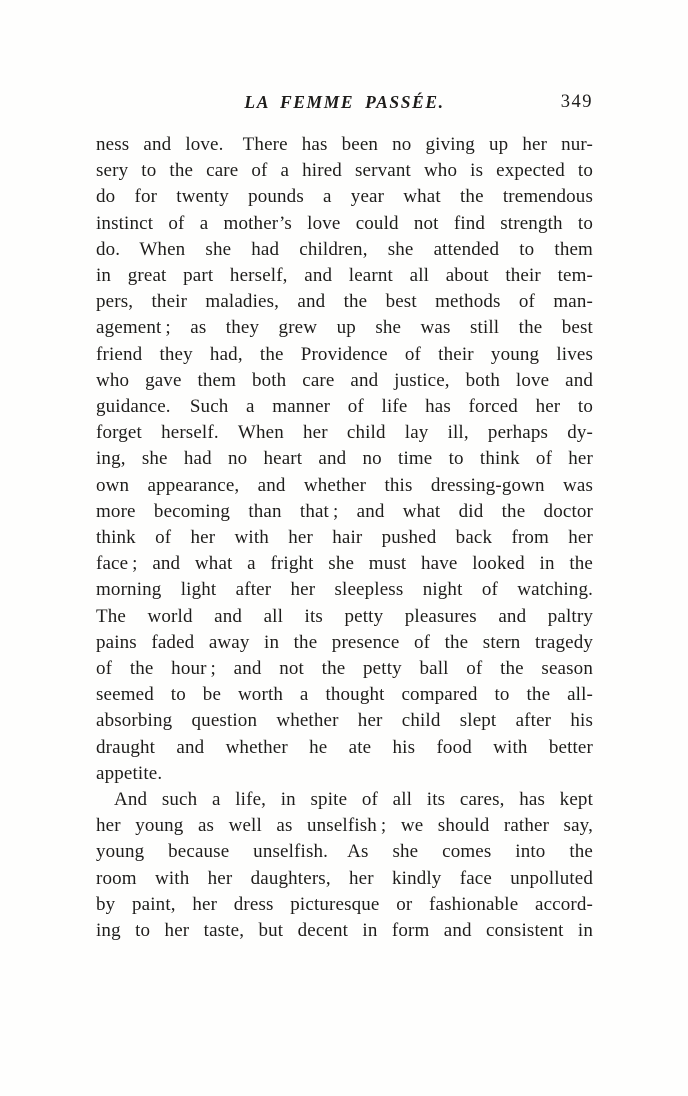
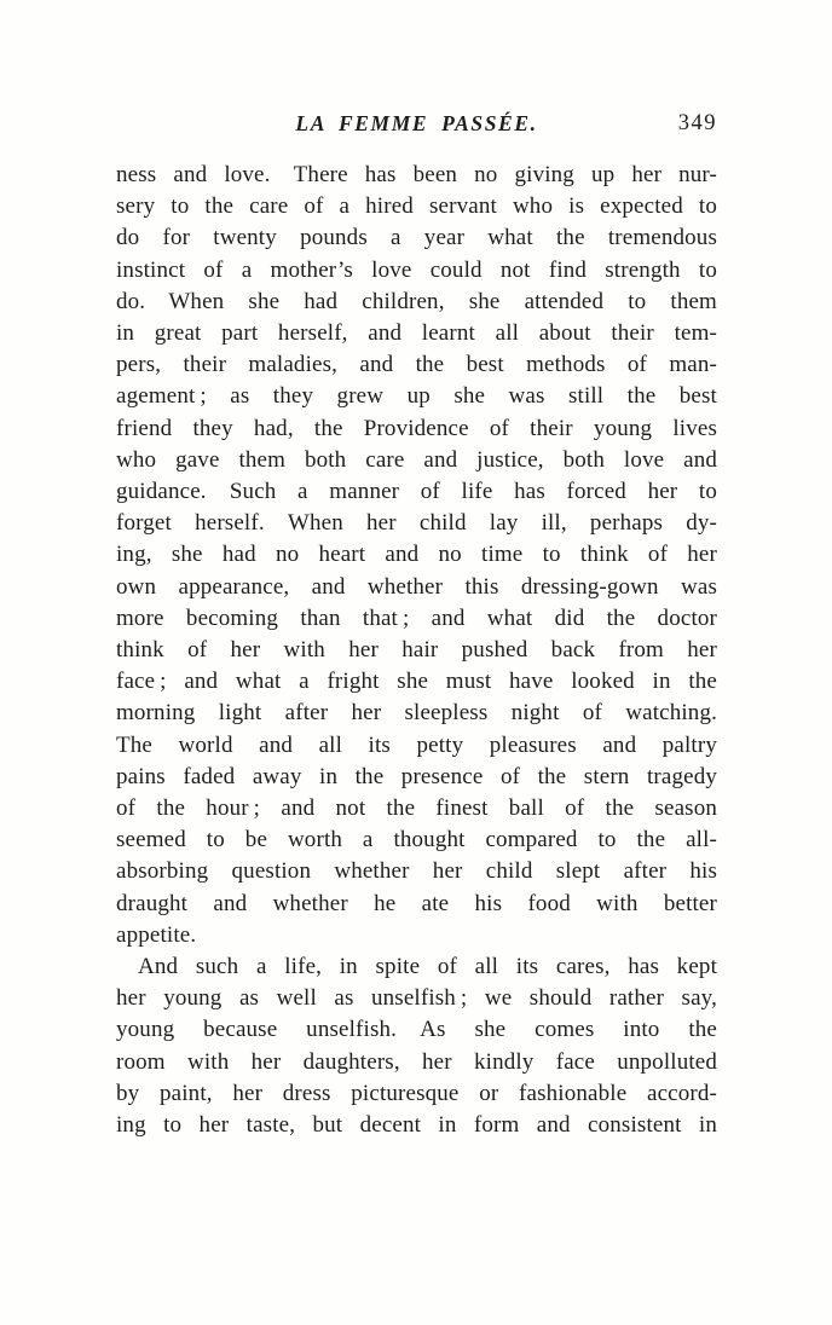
  LA FEMME PASSÉE.
  349
  ness and love. There has been no giving up her nur-
  sery to the care of a hired servant who is expected to
  do for twenty pounds a year what the tremendous
  instinct of a mother’s love could not find strength to
  do. When she had children, she attended to them
  in great part herself, and learnt all about their tem-
  pers, their maladies, and the best methods of man-
  agement ; as they grew up she was still the best
  friend they had, the Providence of their young lives
  who gave them both care and justice, both love and
  guidance. Such a manner of life has forced her to
  forget herself. When her child lay ill, perhaps dy-
  ing, she had no heart and no time to think of her
  own appearance, and whether this dressing-gown was
  more becoming than that ; and what did the doctor
  think of her with her hair pushed back from her
  face ; and what a fright she must have looked in the
  morning light after her sleepless night of watching.
  The world and all its petty pleasures and paltry
  pains faded away in the presence of the stern tragedy
- of the hour ; and not the petty ball of the season
+ of the hour ; and not the finest ball of the season
  seemed to be worth a thought compared to the all-
  absorbing question whether her child slept after his
  draught and whether he ate his food with better
  appetite.
  And such a life, in spite of all its cares, has kept
  her young as well as unselfish ; we should rather say,
  young because unselfish. As she comes into the
  room with her daughters, her kindly face unpolluted
  by paint, her dress picturesque or fashionable accord-
  ing to her taste, but decent in form and consistent in
